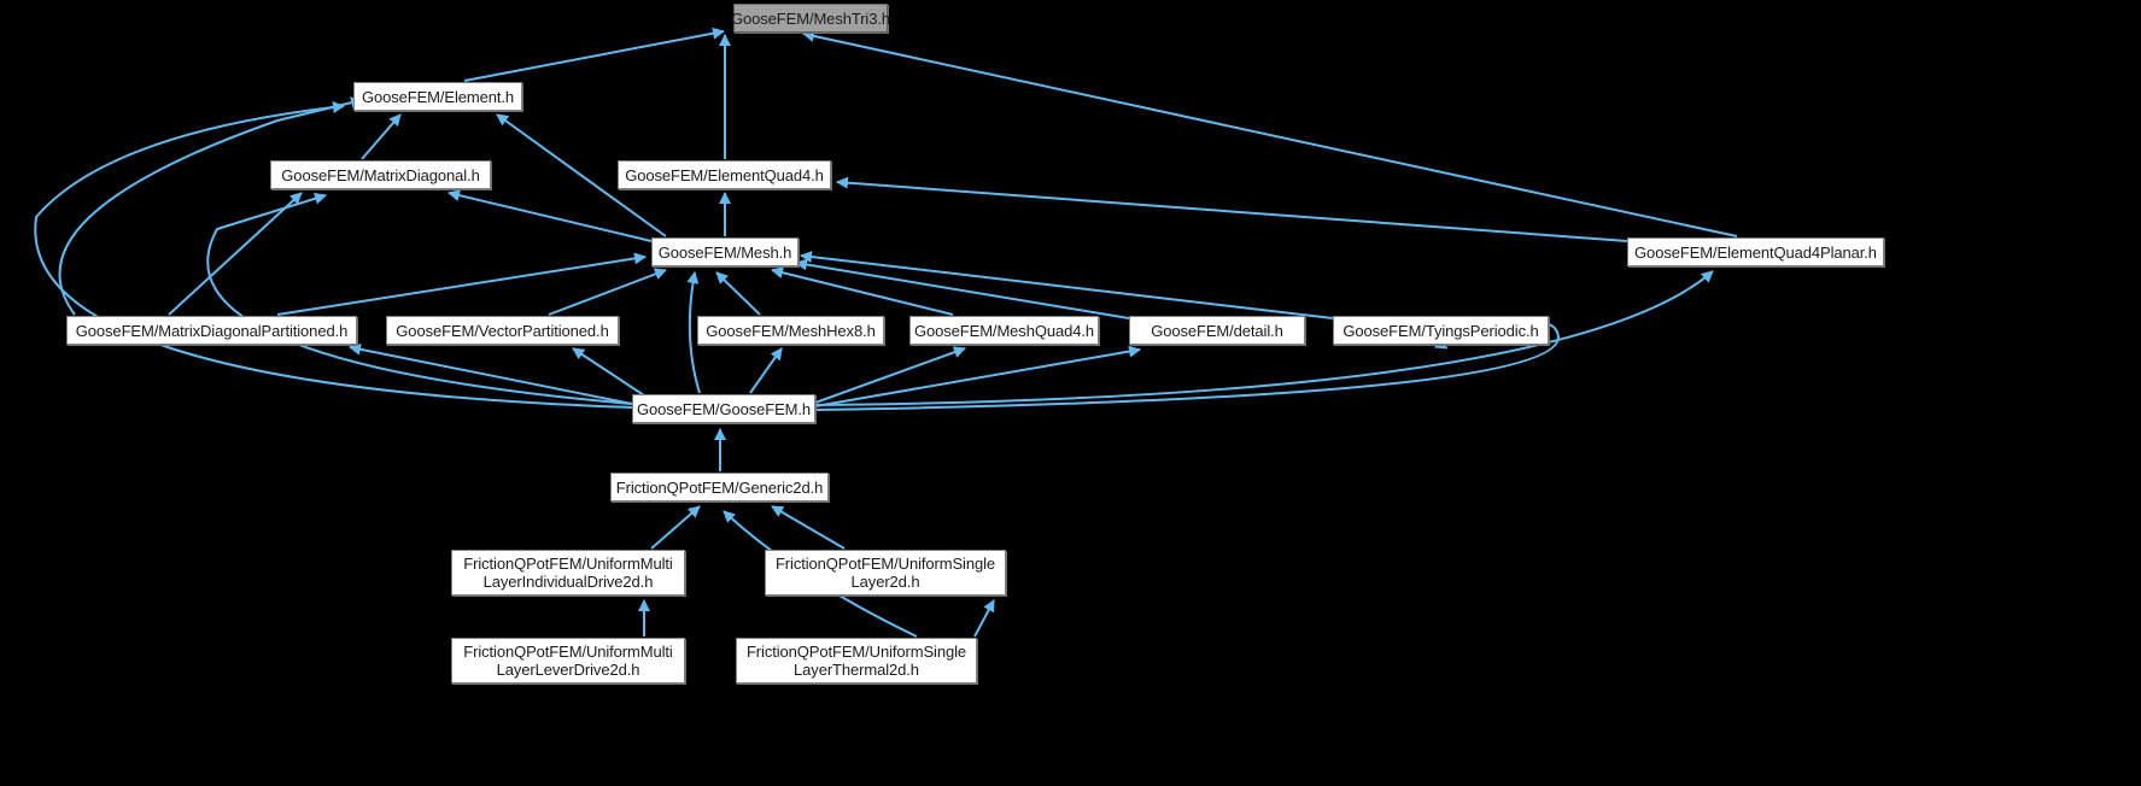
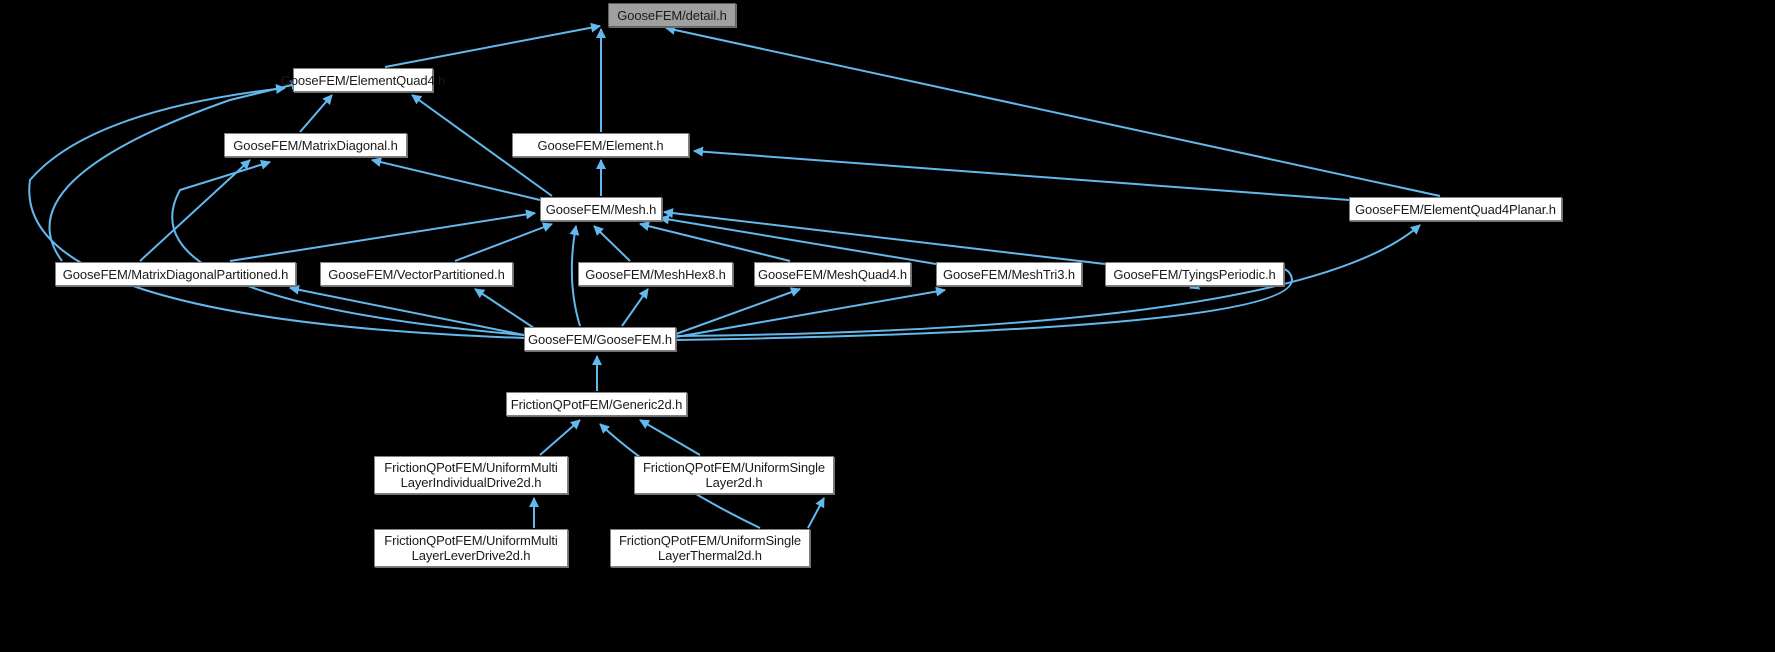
- GooseFEM/MeshTri3.h
+ GooseFEM/detail.h
- GooseFEM/Element.h
+ GooseFEM/ElementQuad4.h
  GooseFEM/MatrixDiagonal.h
- GooseFEM/ElementQuad4.h
+ GooseFEM/Element.h
  GooseFEM/Mesh.h
  GooseFEM/ElementQuad4Planar.h
  GooseFEM/MatrixDiagonalPartitioned.h
  GooseFEM/VectorPartitioned.h
  GooseFEM/MeshHex8.h
  GooseFEM/MeshQuad4.h
- GooseFEM/detail.h
+ GooseFEM/MeshTri3.h
  GooseFEM/TyingsPeriodic.h
  GooseFEM/GooseFEM.h
  FrictionQPotFEM/Generic2d.h
  FrictionQPotFEM/UniformMulti
  LayerIndividualDrive2d.h
  FrictionQPotFEM/UniformSingle
  Layer2d.h
  FrictionQPotFEM/UniformMulti
  LayerLeverDrive2d.h
  FrictionQPotFEM/UniformSingle
  LayerThermal2d.h
